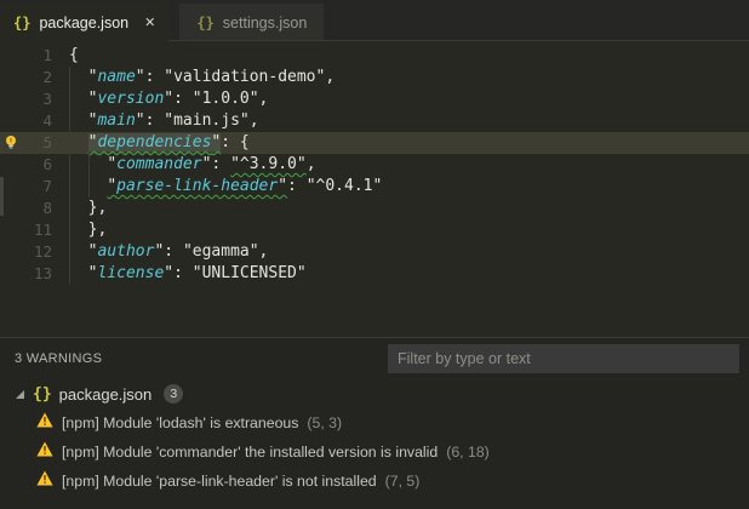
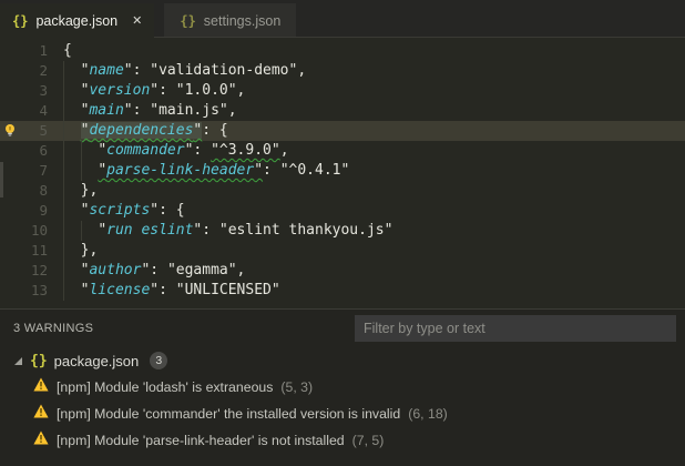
  {}
  package.json
  ✕
  {}
  settings.json
  1
  {
  2
  "name": "validation-demo",
  3
  "version": "1.0.0",
  4
  "main": "main.js",
  5
  "dependencies": {
  6
  "commander": "^3.9.0",
  7
  "parse-link-header": "^0.4.1"
  8
  },
+ 9
+ "scripts": {
+ 10
+ "run eslint": "eslint thankyou.js"
  11
  },
  12
  "author": "egamma",
  13
  "license": "UNLICENSED"
  3 WARNINGS
  Filter by type or text
  {}
  package.json
  3
  [npm] Module 'lodash' is extraneous
  (5, 3)
  [npm] Module 'commander' the installed version is invalid
  (6, 18)
  [npm] Module 'parse-link-header' is not installed
  (7, 5)
